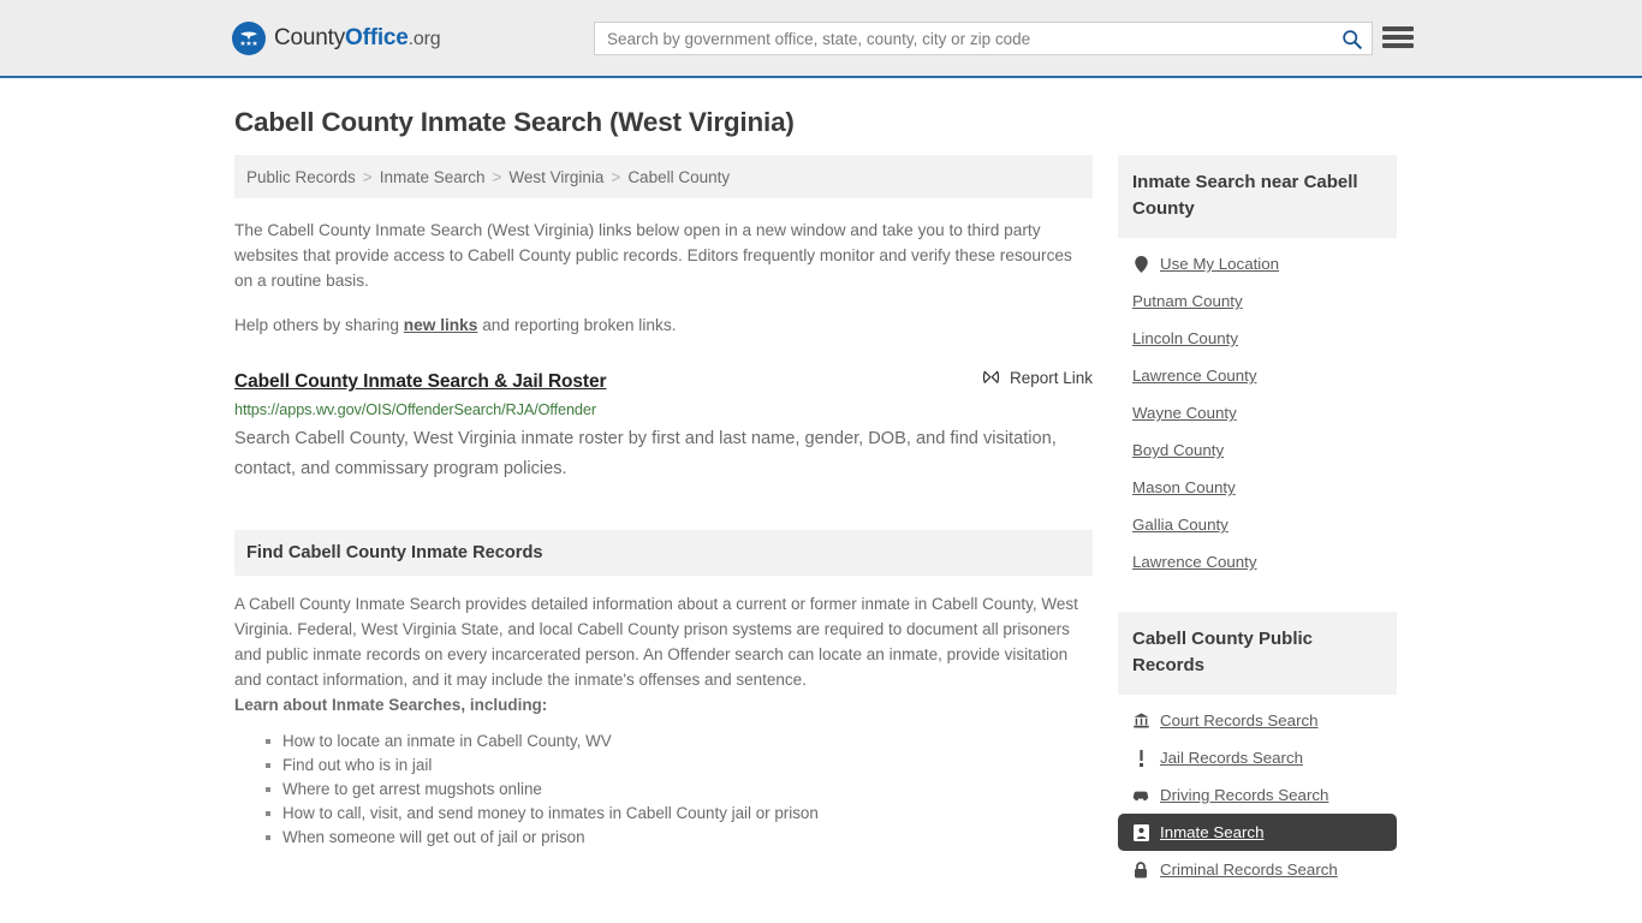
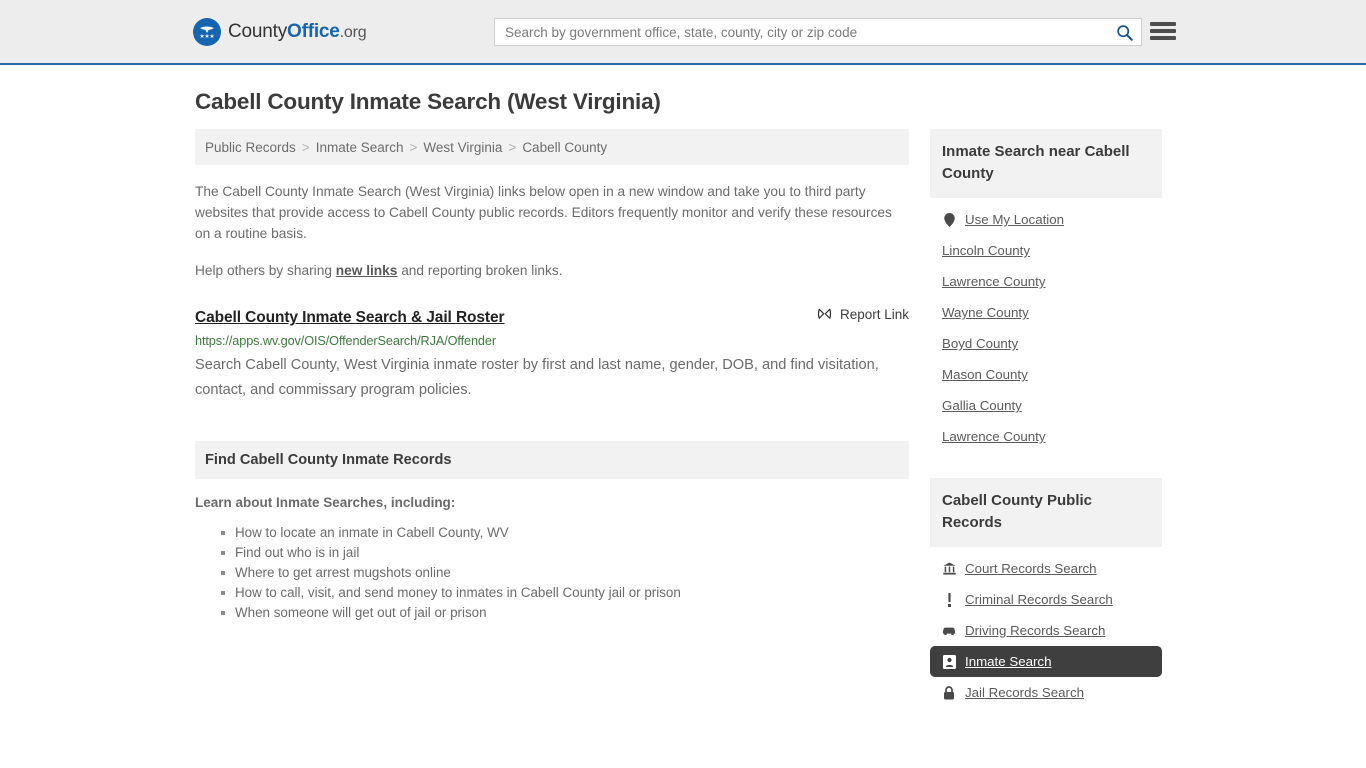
  CountyOffice.org
  Search by government office, state, county, city or zip code
  Cabell County Inmate Search (West Virginia)
  Public Records
  >
  Inmate Search
  >
  West Virginia
  >
  Cabell County
  The Cabell County Inmate Search (West Virginia) links below open in a new window and take you to third party websites that provide access to Cabell County public records. Editors frequently monitor and verify these resources on a routine basis.
  Help others by sharing new links and reporting broken links.
  Cabell County Inmate Search & Jail Roster
  Report Link
  https://apps.wv.gov/OIS/OffenderSearch/RJA/Offender
  Search Cabell County, West Virginia inmate roster by first and last name, gender, DOB, and find visitation, contact, and commissary program policies.
  Find Cabell County Inmate Records
- A Cabell County Inmate Search provides detailed information about a current or former inmate in Cabell County, West Virginia. Federal, West Virginia State, and local Cabell County prison systems are required to document all prisoners and public inmate records on every incarcerated person. An Offender search can locate an inmate, provide visitation and contact information, and it may include the inmate's offenses and sentence.
  Learn about Inmate Searches, including:
  How to locate an inmate in Cabell County, WV
  Find out who is in jail
  Where to get arrest mugshots online
  How to call, visit, and send money to inmates in Cabell County jail or prison
  When someone will get out of jail or prison
  Inmate Search near Cabell County
  Use My Location
- Putnam County
  Lincoln County
  Lawrence County
  Wayne County
  Boyd County
  Mason County
  Gallia County
  Lawrence County
  Cabell County Public Records
  Court Records Search
- Jail Records Search
+ Criminal Records Search
  Driving Records Search
  Inmate Search
- Criminal Records Search
+ Jail Records Search
